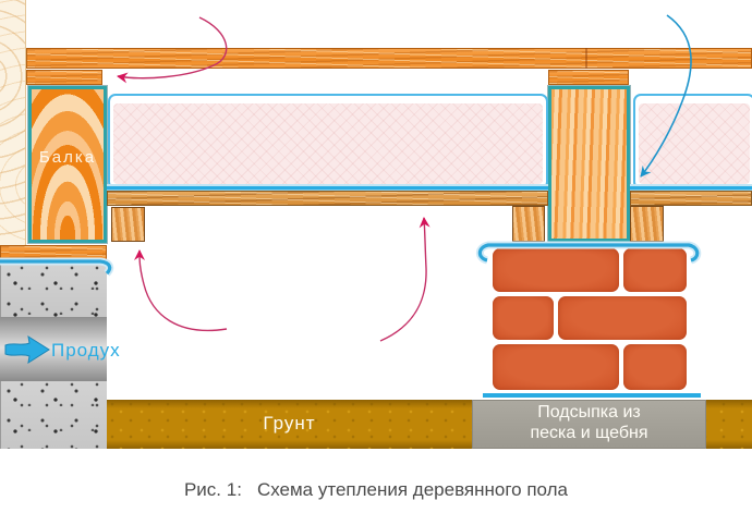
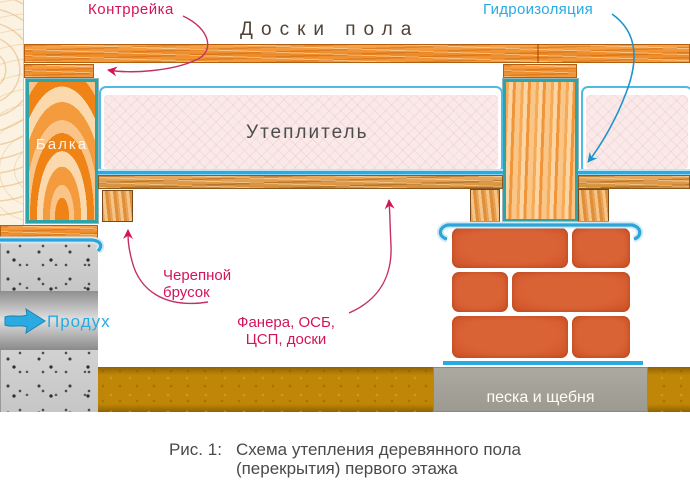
+ Контррейка
+ Доски пола
+ Гидроизоляция
  Балка
+ Утеплитель
+ Черепной
+ брусок
+ Фанера, ОСБ,
+ ЦСП, доски
  Продух
- Грунт
- Подсыпка из
  песка и щебня
  Рис. 1:
  Схема утепления деревянного пола
+ (перекрытия) первого этажа
